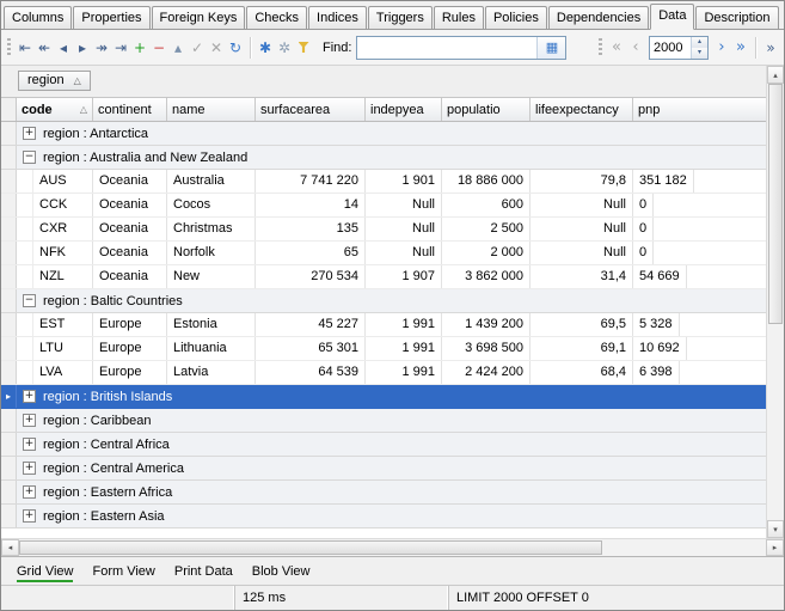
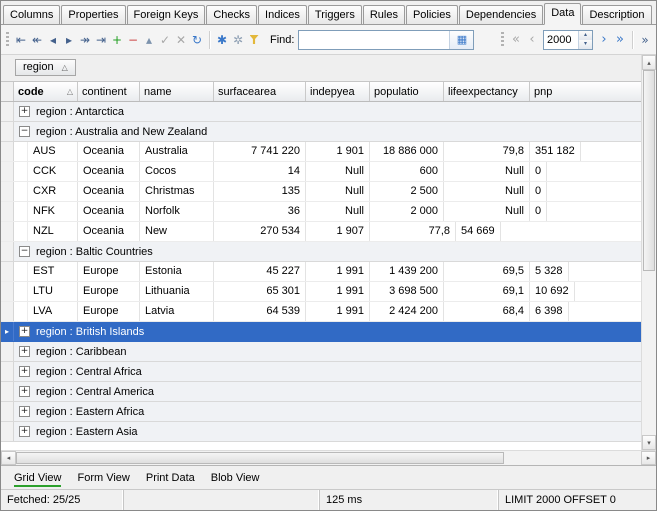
  Columns
  Properties
  Foreign Keys
  Checks
  Indices
  Triggers
  Rules
  Policies
  Dependencies
  Data
  Description
  ⇤
  ↞
  ◂
  ▸
  ↠
  ⇥
  +
  −
  ▴
  ✓
  ✕
  ↻
  ✱
  ✲
  Find:
  ▦
  «
  ‹
  2000
  ›
  »
  »
  region
  △
  code
  △
  continent
  name
  surfacearea
  indepyea
  populatio
  lifeexpectancy
  pnp
  +
  region : Antarctica
  −
  region : Australia and New Zealand
  AUS
  Oceania
  Australia
  7 741 220
  1 901
  18 886 000
  79,8
  351 182
  CCK
  Oceania
  Cocos
  14
  Null
  600
  Null
  0
  CXR
  Oceania
  Christmas
  135
  Null
  2 500
  Null
  0
  NFK
  Oceania
  Norfolk
- 65
+ 36
  Null
  2 000
  Null
  0
  NZL
  Oceania
  New
  270 534
  1 907
- 3 862 000
- 31,4
+ 77,8
  54 669
  −
  region : Baltic Countries
  EST
  Europe
  Estonia
  45 227
  1 991
  1 439 200
  69,5
  5 328
  LTU
  Europe
  Lithuania
  65 301
  1 991
  3 698 500
  69,1
  10 692
  LVA
  Europe
  Latvia
  64 539
  1 991
  2 424 200
  68,4
  6 398
  ▸
  +
  region : British Islands
  +
  region : Caribbean
  +
  region : Central Africa
  +
  region : Central America
  +
  region : Eastern Africa
  +
  region : Eastern Asia
  ▴
  ▾
  ◂
  ▸
  Grid View
  Form View
  Print Data
  Blob View
+ Fetched: 25/25
  125 ms
  LIMIT 2000 OFFSET 0
